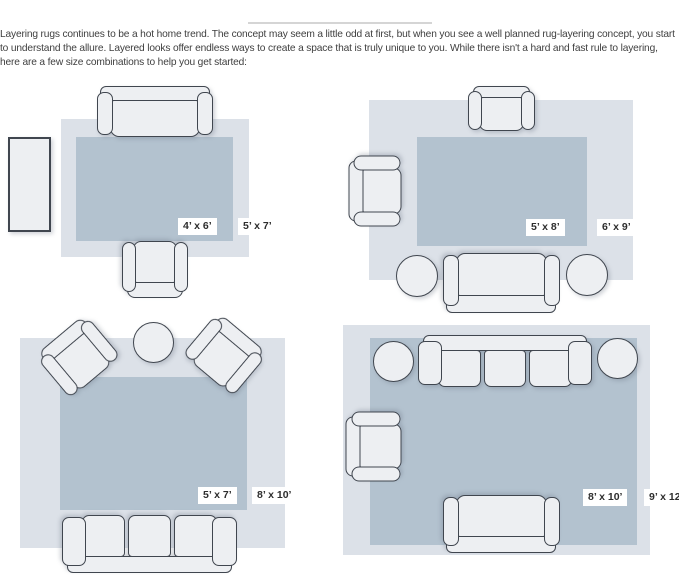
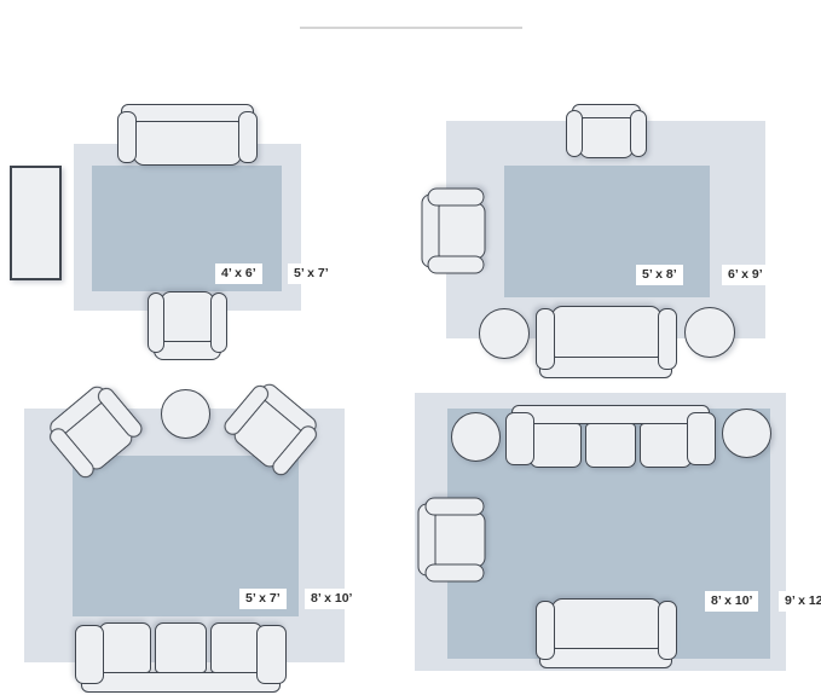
- Layering rugs continues to be a hot home trend. The concept may seem a little odd at first, but when you see a well planned rug-layering concept, you start to understand the allure. Layered looks offer endless ways to create a space that is truly unique to you. While there isn't a hard and fast rule to layering, here are a few size combinations to help you get started:
  4’ x 6’
  5’ x 7’
  5’ x 8’
  6’ x 9’
  5’ x 7’
  8’ x 10’
  8’ x 10’
  9’ x 12
